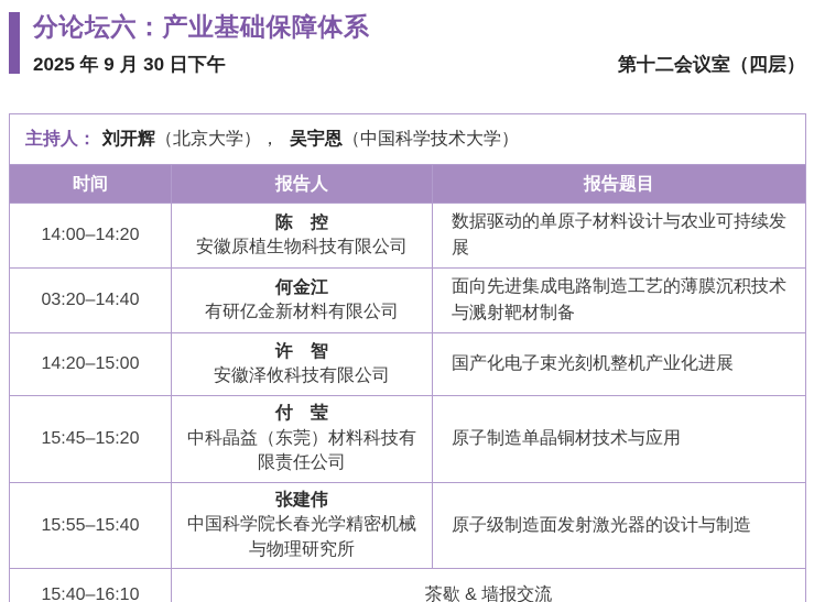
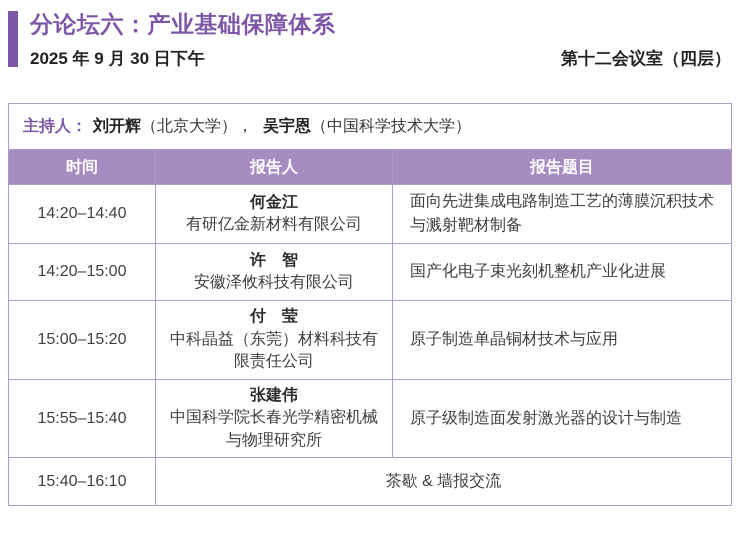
  分论坛六：产业基础保障体系
  2025 年 9 月 30 日下午
  第十二会议室（四层）
  主持人： 刘开辉（北京大学）， 吴宇恩（中国科学技术大学）
  时间	报告人	报告题目
- 14:00–14:20	陈 控 安徽原植生物科技有限公司	数据驱动的单原子材料设计与农业可持续发展
- 03:20–14:40	何金江 有研亿金新材料有限公司	面向先进集成电路制造工艺的薄膜沉积技术与溅射靶材制备
+ 14:20–14:40	何金江 有研亿金新材料有限公司	面向先进集成电路制造工艺的薄膜沉积技术与溅射靶材制备
  14:20–15:00	许 智 安徽泽攸科技有限公司	国产化电子束光刻机整机产业化进展
- 15:45–15:20	付 莹 中科晶益（东莞）材料科技有限责任公司	原子制造单晶铜材技术与应用
+ 15:00–15:20	付 莹 中科晶益（东莞）材料科技有限责任公司	原子制造单晶铜材技术与应用
  15:55–15:40	张建伟 中国科学院长春光学精密机械与物理研究所	原子级制造面发射激光器的设计与制造
  15:40–16:10	茶歇 & 墙报交流
